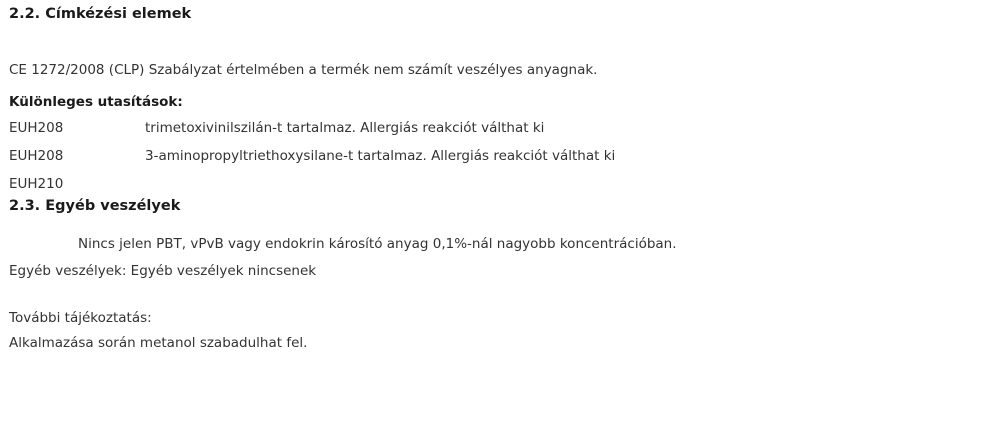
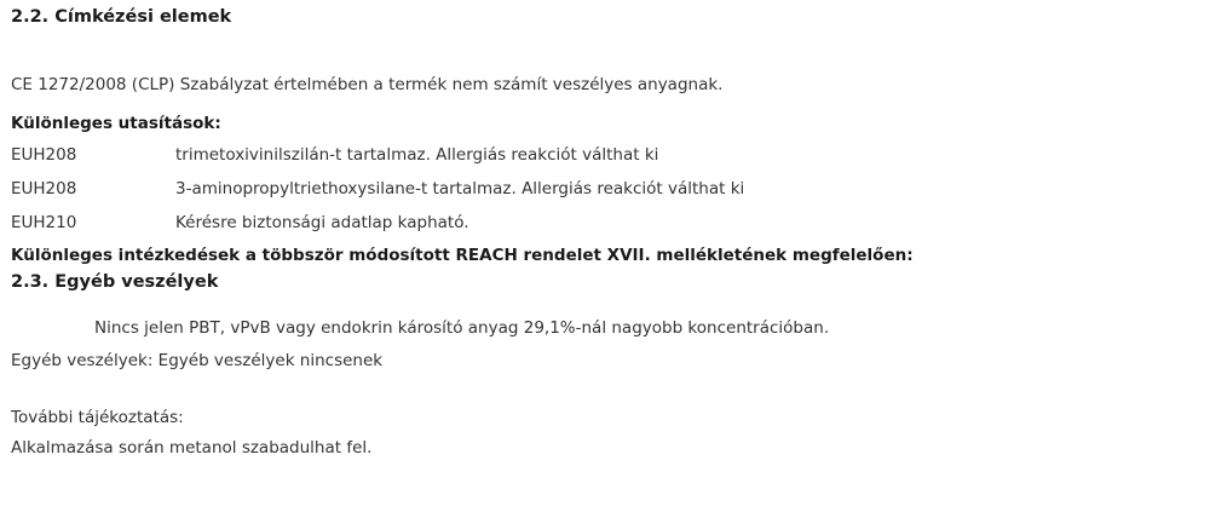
  2.2. Címkézési elemek
  CE 1272/2008 (CLP) Szabályzat értelmében a termék nem számít veszélyes anyagnak.
  Különleges utasítások:
  EUH208
  trimetoxivinilszilán-t tartalmaz. Allergiás reakciót válthat ki
  EUH208
  3-aminopropyltriethoxysilane-t tartalmaz. Allergiás reakciót válthat ki
  EUH210
+ Kérésre biztonsági adatlap kapható.
+ Különleges intézkedések a többször módosított REACH rendelet XVII. mellékletének megfelelően:
  2.3. Egyéb veszélyek
- Nincs jelen PBT, vPvB vagy endokrin károsító anyag 0,1%-nál nagyobb koncentrációban.
+ Nincs jelen PBT, vPvB vagy endokrin károsító anyag 29,1%-nál nagyobb koncentrációban.
  Egyéb veszélyek: Egyéb veszélyek nincsenek
  További tájékoztatás:
  Alkalmazása során metanol szabadulhat fel.
